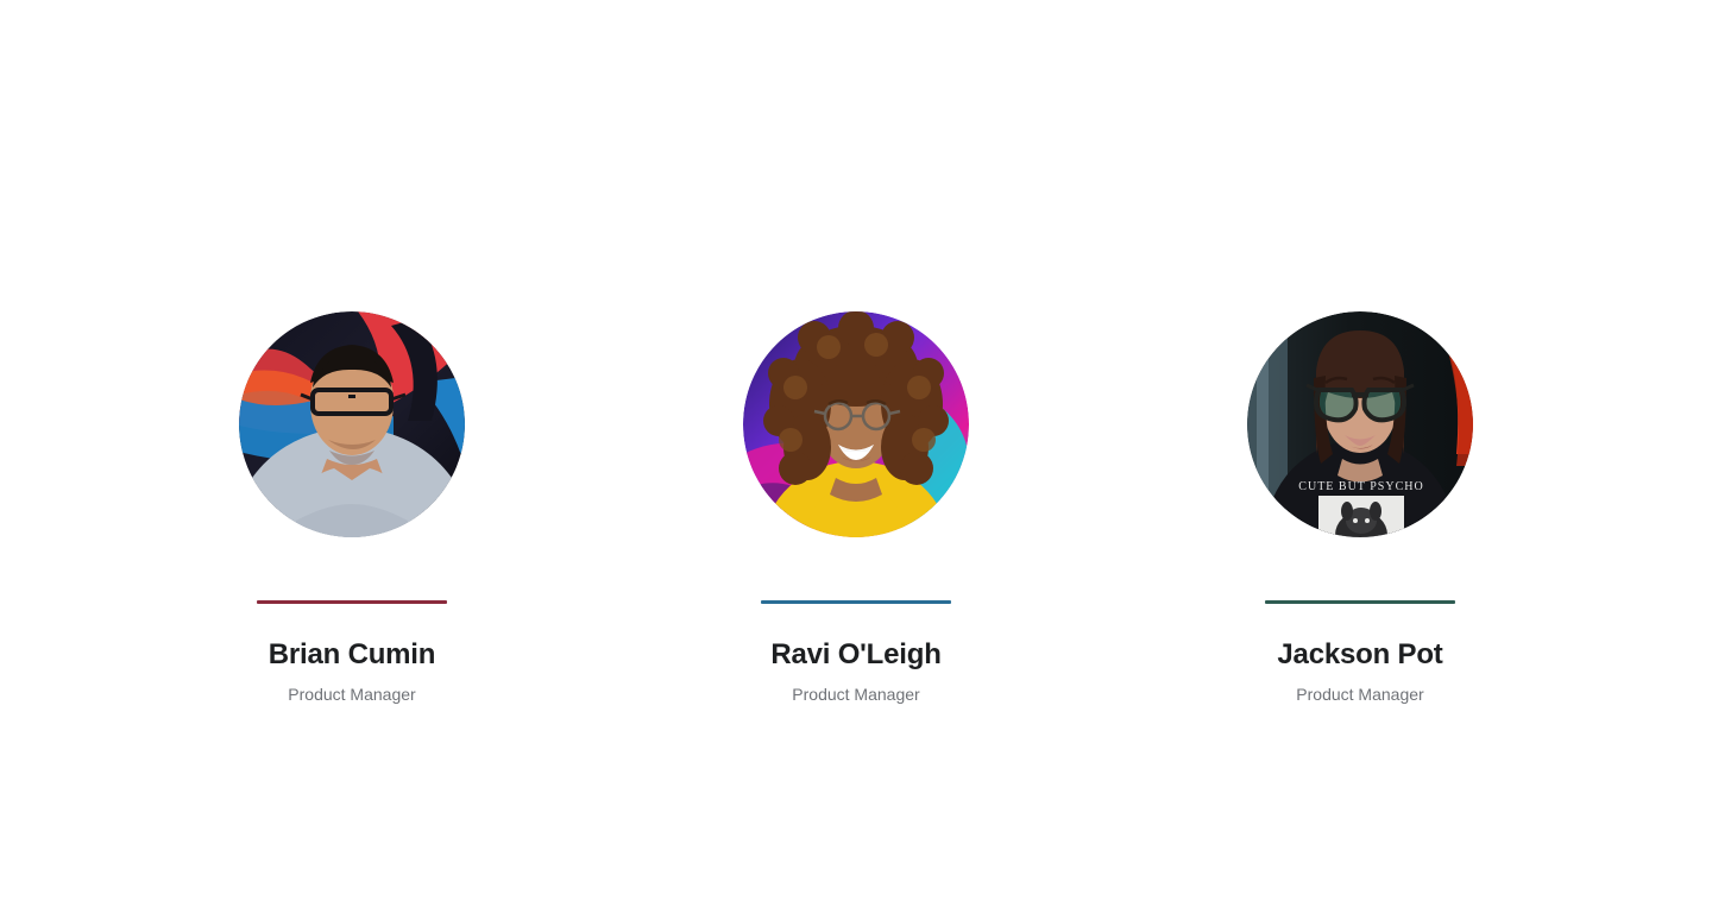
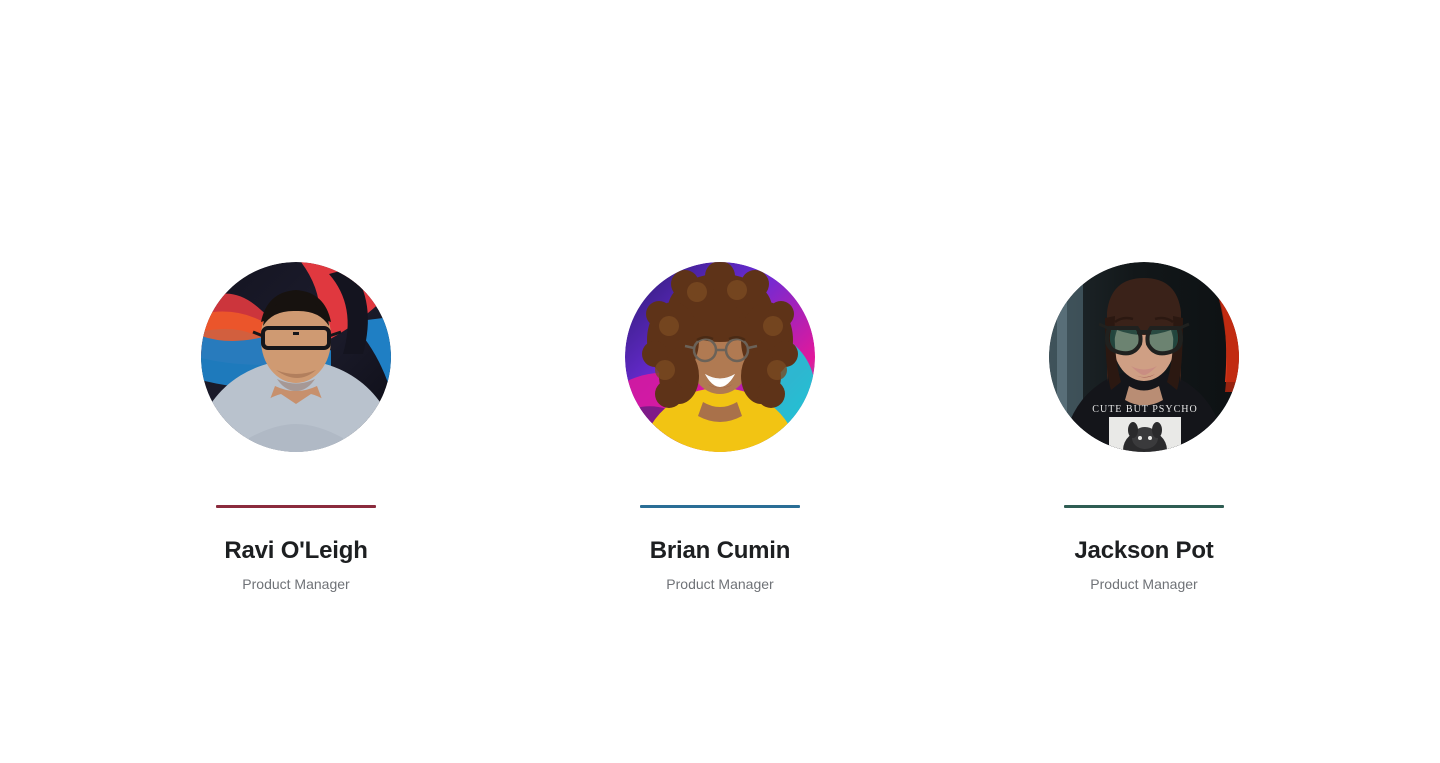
- Brian Cumin
+ Ravi O'Leigh
  Product Manager
- Ravi O'Leigh
+ Brian Cumin
  Product Manager
  CUTE BUT PSYCHO
  Jackson Pot
  Product Manager
